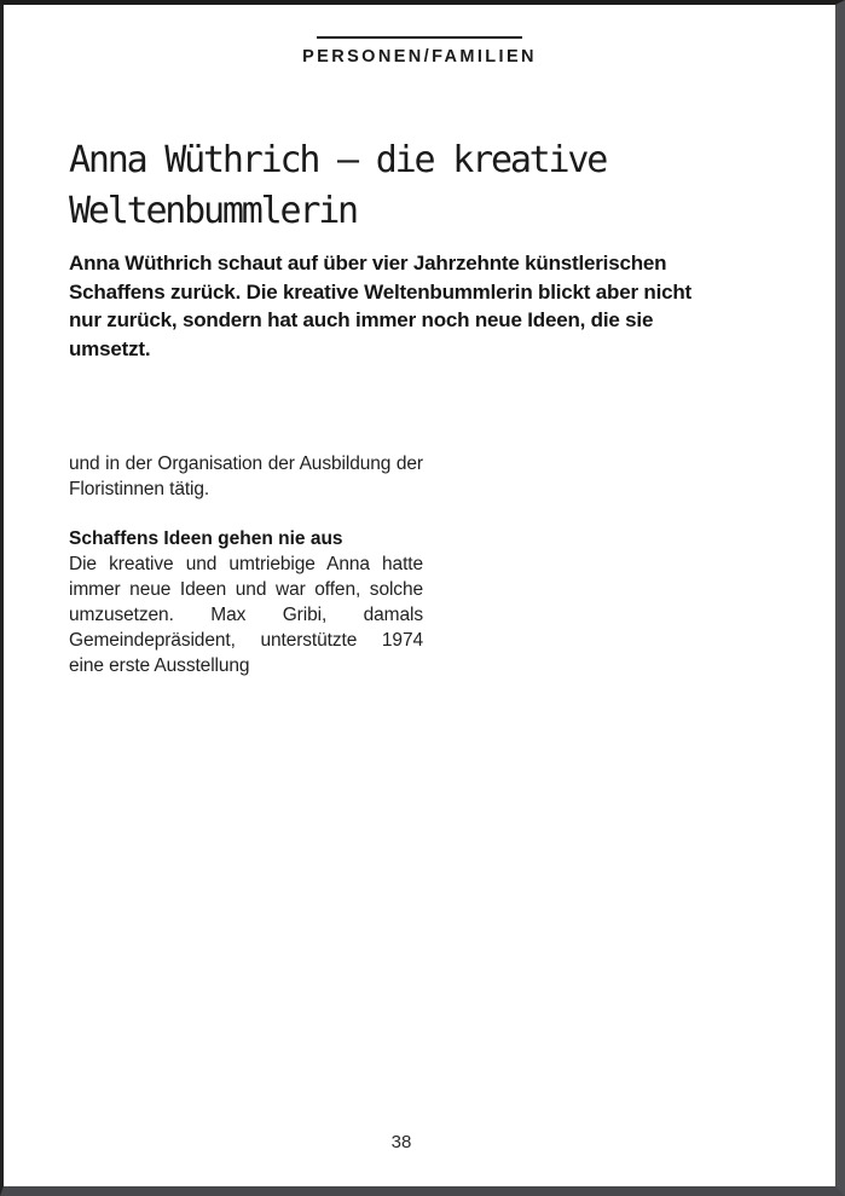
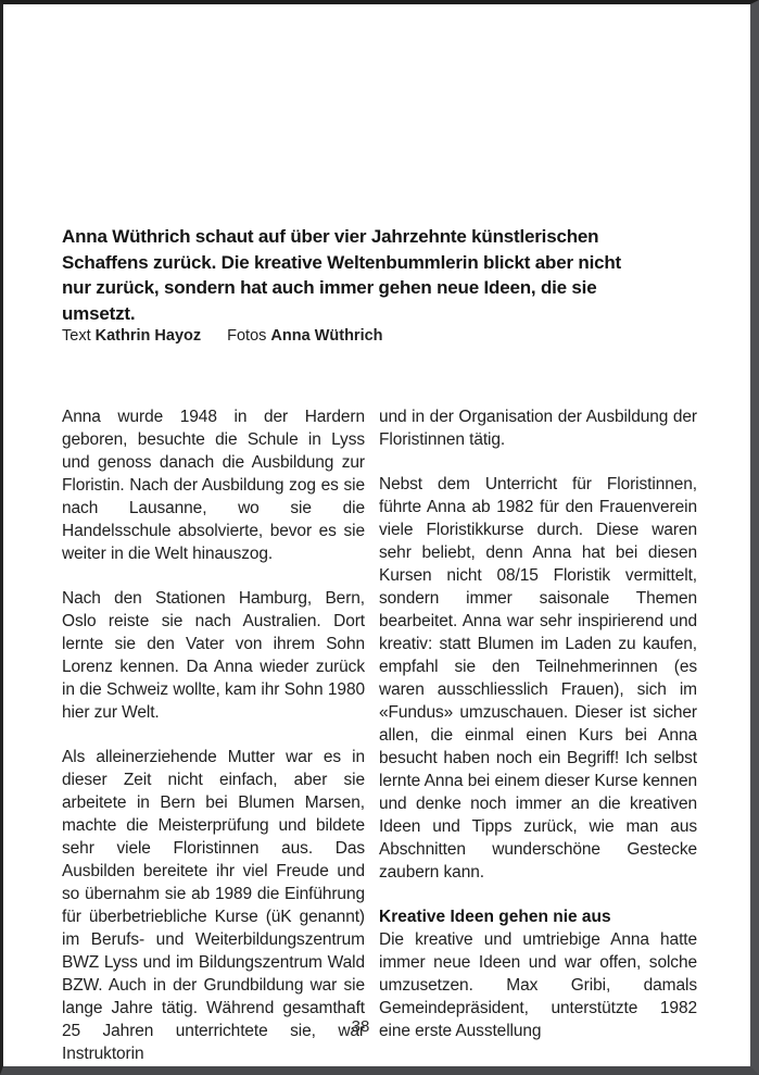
- PERSONEN/FAMILIEN
- Anna Wüthrich – die kreative Weltenbummlerin
- Anna Wüthrich schaut auf über vier Jahrzehnte künstlerischen Schaffens zurück. Die kreative Weltenbummlerin blickt aber nicht nur zurück, sondern hat auch immer noch neue Ideen, die sie umsetzt.
+ Anna Wüthrich schaut auf über vier Jahrzehnte künstlerischen Schaffens zurück. Die kreative Weltenbummlerin blickt aber nicht nur zurück, sondern hat auch immer gehen neue Ideen, die sie umsetzt.
+ Text Kathrin Hayoz Fotos Anna Wüthrich
+ Anna wurde 1948 in der Hardern geboren, besuchte die Schule in Lyss und genoss danach die Ausbildung zur Floristin. Nach der Ausbildung zog es sie nach Lausanne, wo sie die Handelsschule absolvierte, bevor es sie weiter in die Welt hinauszog.
+ Nach den Stationen Hamburg, Bern, Oslo reiste sie nach Australien. Dort lernte sie den Vater von ihrem Sohn Lorenz kennen. Da Anna wieder zurück in die Schweiz wollte, kam ihr Sohn 1980 hier zur Welt.
+ Als alleinerziehende Mutter war es in dieser Zeit nicht einfach, aber sie arbeitete in Bern bei Blumen Marsen, machte die Meisterprüfung und bildete sehr viele Floristinnen aus. Das Ausbilden bereitete ihr viel Freude und so übernahm sie ab 1989 die Einführung für überbetriebliche Kurse (üK genannt) im Berufs- und Weiterbildungszentrum BWZ Lyss und im Bildungszentrum Wald BZW. Auch in der Grundbildung war sie lange Jahre tätig. Während gesamthaft 25 Jahren unterrichtete sie, war Instruktorin
  und in der Organisation der Ausbildung der Floristinnen tätig.
+ Nebst dem Unterricht für Floristinnen, führte Anna ab 1982 für den Frauenverein viele Floristikkurse durch. Diese waren sehr beliebt, denn Anna hat bei diesen Kursen nicht 08/15 Floristik vermittelt, sondern immer saisonale Themen bearbeitet. Anna war sehr inspirierend und kreativ: statt Blumen im Laden zu kaufen, empfahl sie den Teilnehmerinnen (es waren ausschliesslich Frauen), sich im «Fundus» umzuschauen. Dieser ist sicher allen, die einmal einen Kurs bei Anna besucht haben noch ein Begriff! Ich selbst lernte Anna bei einem dieser Kurse kennen und denke noch immer an die kreativen Ideen und Tipps zurück, wie man aus Abschnitten wunderschöne Gestecke zaubern kann.
- Schaffens Ideen gehen nie aus
+ Kreative Ideen gehen nie aus
- Die kreative und umtriebige Anna hatte immer neue Ideen und war offen, solche umzusetzen. Max Gribi, damals Gemeindepräsident, unterstützte 1974 eine erste Ausstellung
+ Die kreative und umtriebige Anna hatte immer neue Ideen und war offen, solche umzusetzen. Max Gribi, damals Gemeindepräsident, unterstützte 1982 eine erste Ausstellung
  38
